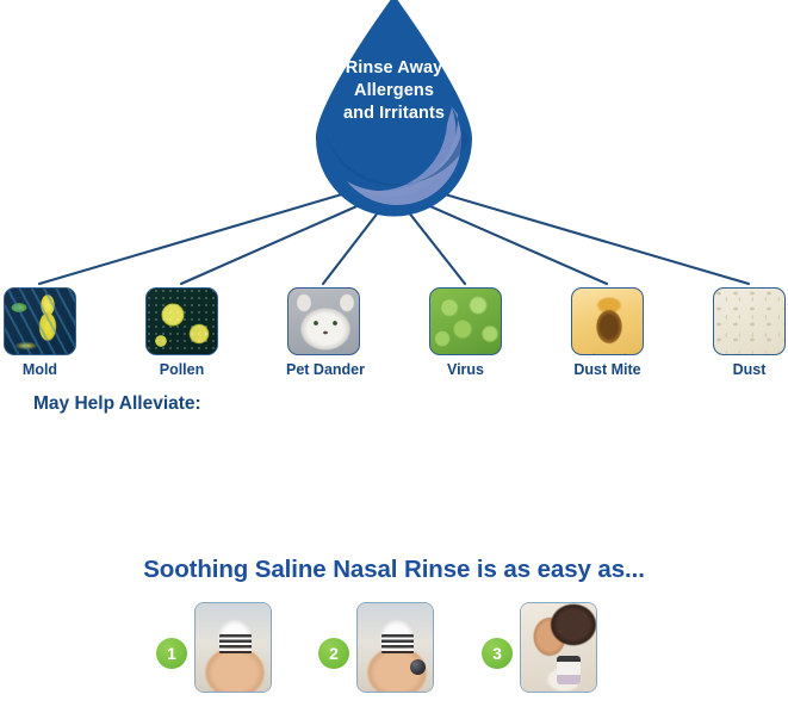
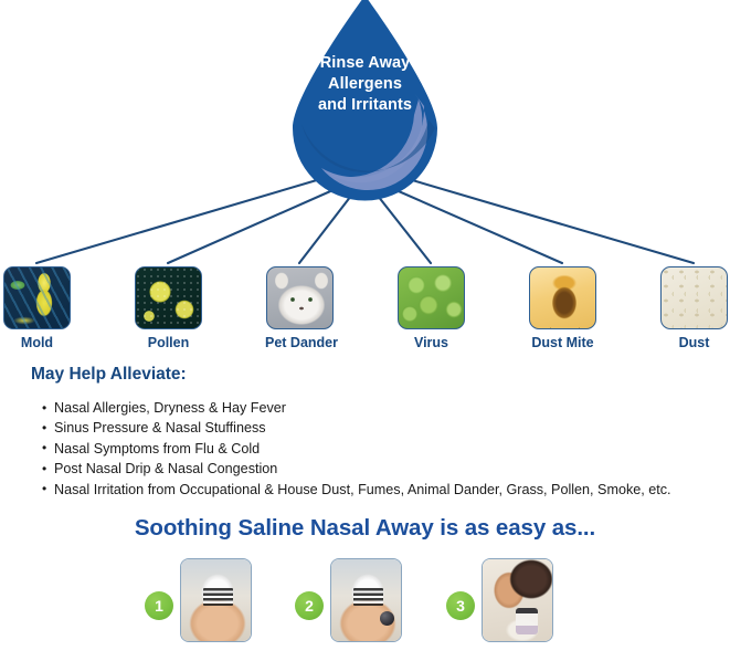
  Rinse Away
  Allergens
  and Irritants
  Mold
  Pollen
  Pet Dander
  Virus
  Dust Mite
  Dust
  May Help Alleviate:
+ Nasal Allergies, Dryness & Hay Fever
+ Sinus Pressure & Nasal Stuffiness
+ Nasal Symptoms from Flu & Cold
+ Post Nasal Drip & Nasal Congestion
+ Nasal Irritation from Occupational & House Dust, Fumes, Animal Dander, Grass, Pollen, Smoke, etc.
- Soothing Saline Nasal Rinse is as easy as...
+ Soothing Saline Nasal Away is as easy as...
  1
  2
  3
